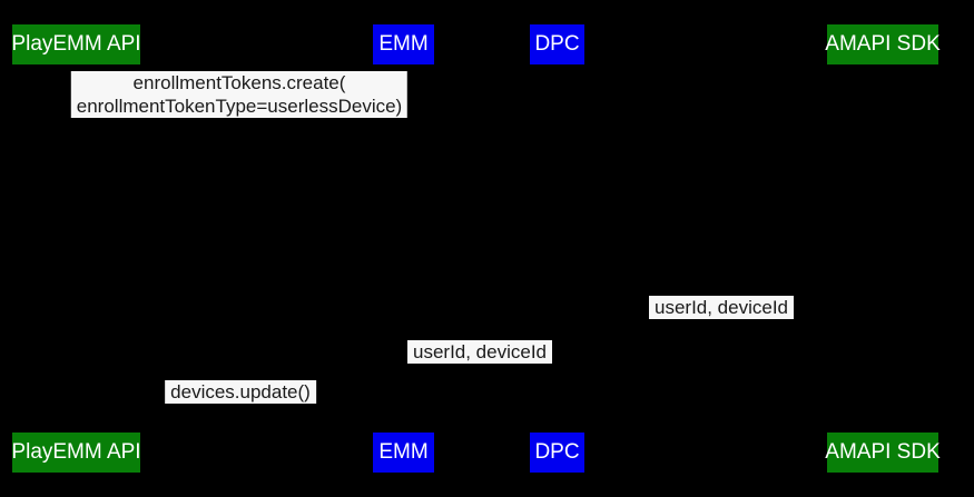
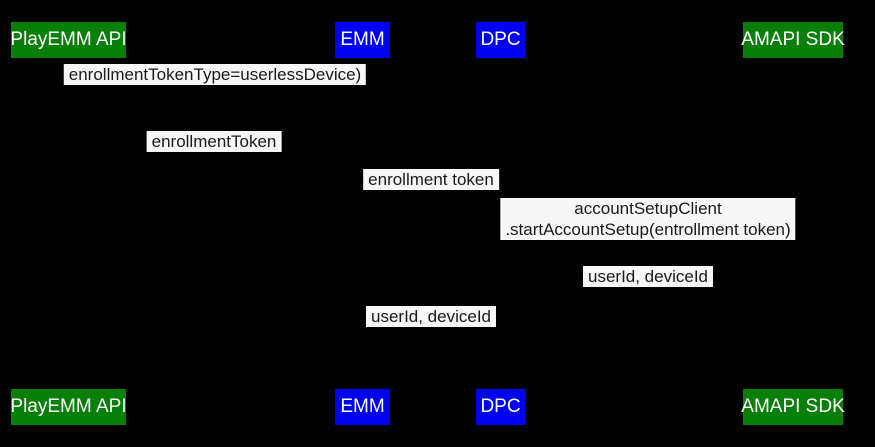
  PlayEMM API
  EMM
  DPC
  AMAPI SDK
- enrollmentTokens.create(
  enrollmentTokenType=userlessDevice)
+ enrollmentToken
+ enrollment token
+ accountSetupClient
+ .startAccountSetup(entrollment token)
  userId, deviceId
  userId, deviceId
- devices.update()
  PlayEMM API
  EMM
  DPC
  AMAPI SDK
